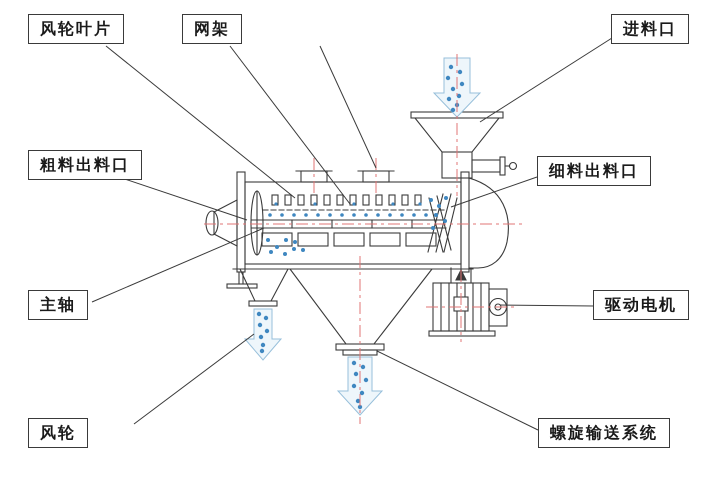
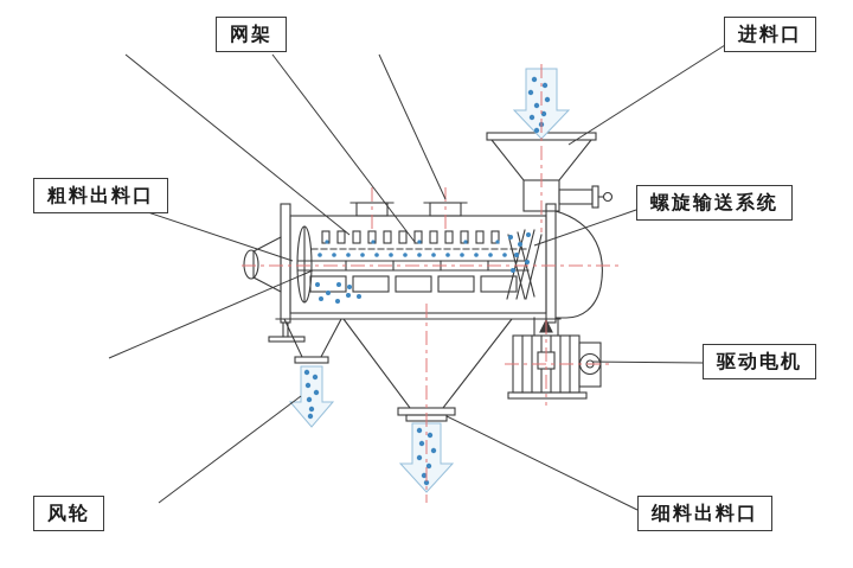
- 风轮叶片
  网架
  进料口
  粗料出料口
- 细料出料口
+ 螺旋输送系统
- 主轴
  驱动电机
  风轮
- 螺旋输送系统
+ 细料出料口
